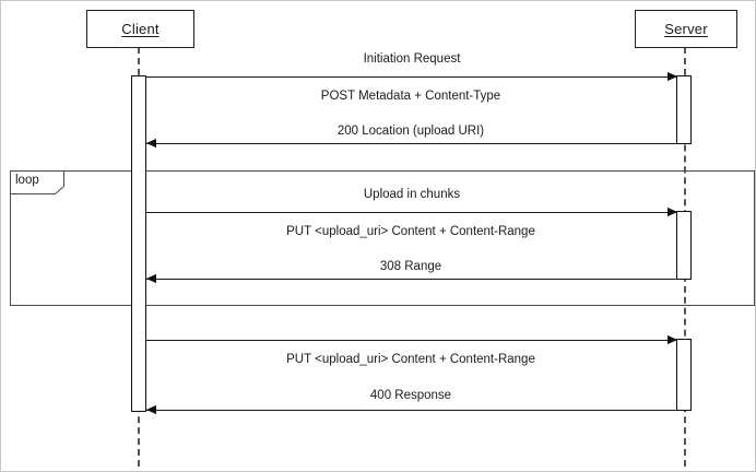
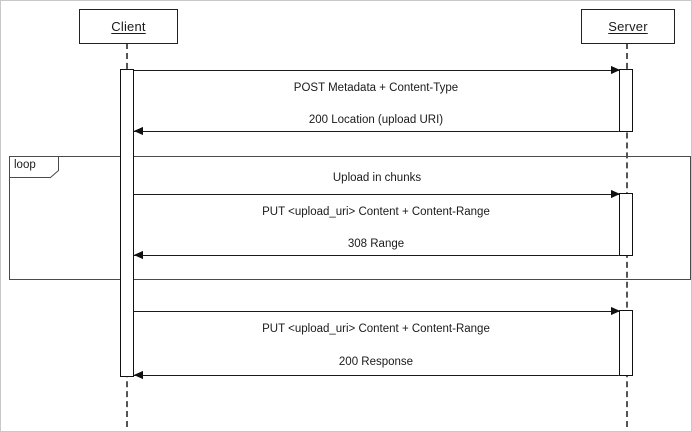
  Client
  Server
  loop
- Initiation Request
  POST Metadata + Content-Type
  200 Location (upload URI)
  Upload in chunks
  PUT <upload_uri> Content + Content-Range
  308 Range
  PUT <upload_uri> Content + Content-Range
- 400 Response
+ 200 Response
